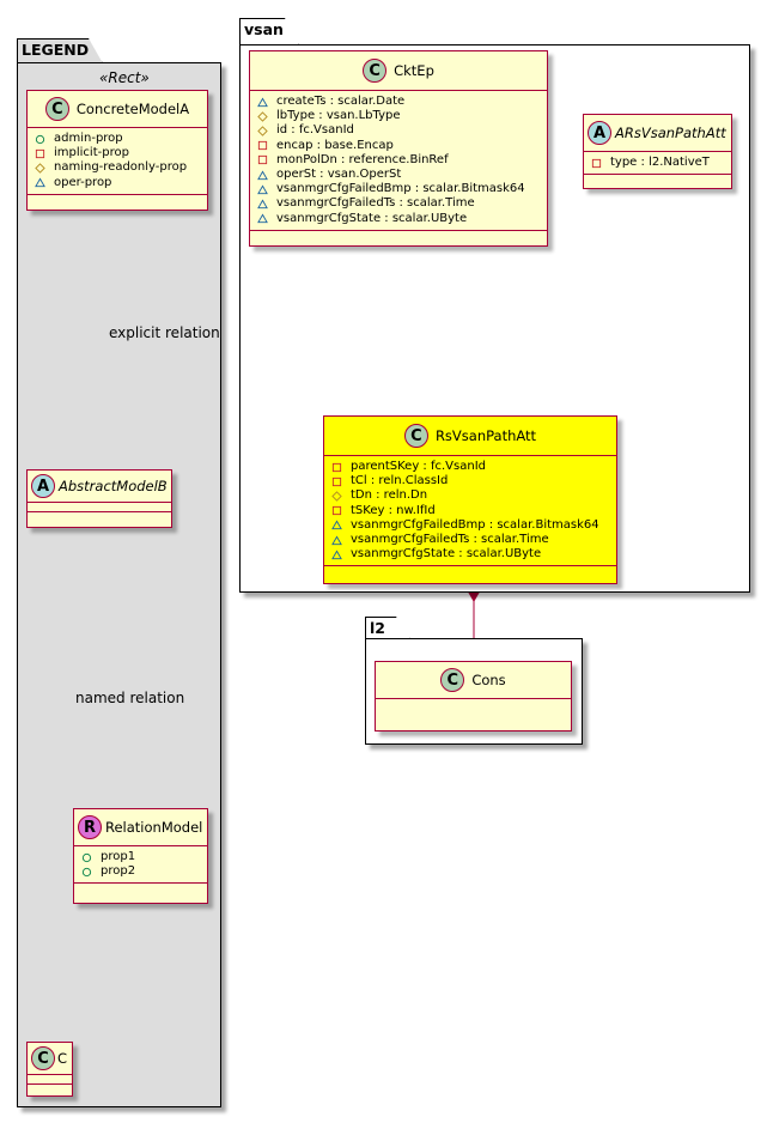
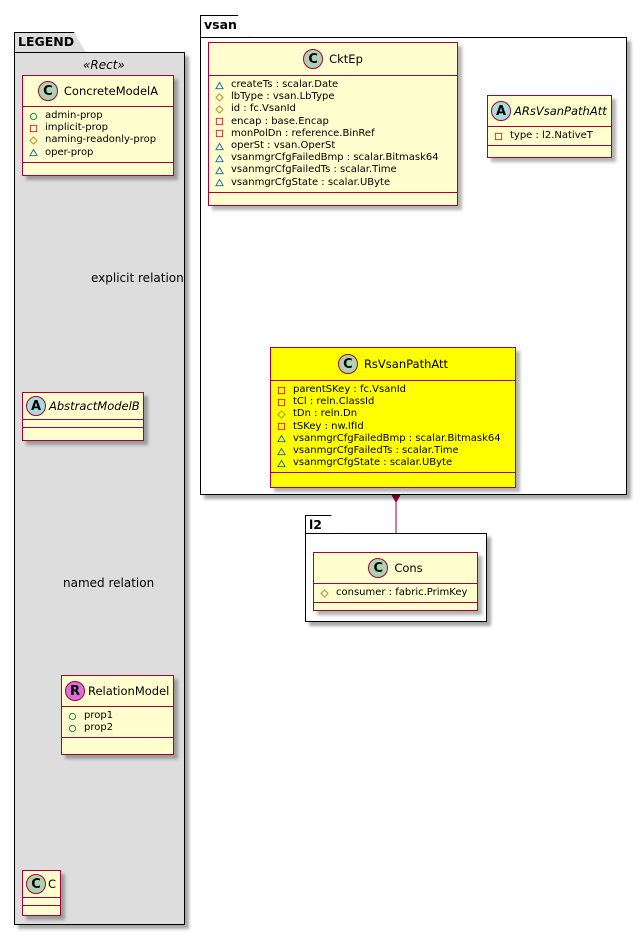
  LEGEND
  «Rect»
  C
  ConcreteModelA
  admin-prop
  implicit-prop
  naming-readonly-prop
  oper-prop
  explicit relation
  A
  AbstractModelB
  named relation
  R
  RelationModel
  prop1
  prop2
  C
  C
  vsan
  C
  CktEp
  createTs : scalar.Date
  lbType : vsan.LbType
  id : fc.VsanId
  encap : base.Encap
  monPolDn : reference.BinRef
  operSt : vsan.OperSt
  vsanmgrCfgFailedBmp : scalar.Bitmask64
  vsanmgrCfgFailedTs : scalar.Time
  vsanmgrCfgState : scalar.UByte
  A
  ARsVsanPathAtt
  type : l2.NativeT
  C
  RsVsanPathAtt
  parentSKey : fc.VsanId
  tCl : reln.ClassId
  tDn : reln.Dn
  tSKey : nw.IfId
  vsanmgrCfgFailedBmp : scalar.Bitmask64
  vsanmgrCfgFailedTs : scalar.Time
  vsanmgrCfgState : scalar.UByte
  l2
  C
  Cons
+ consumer : fabric.PrimKey
